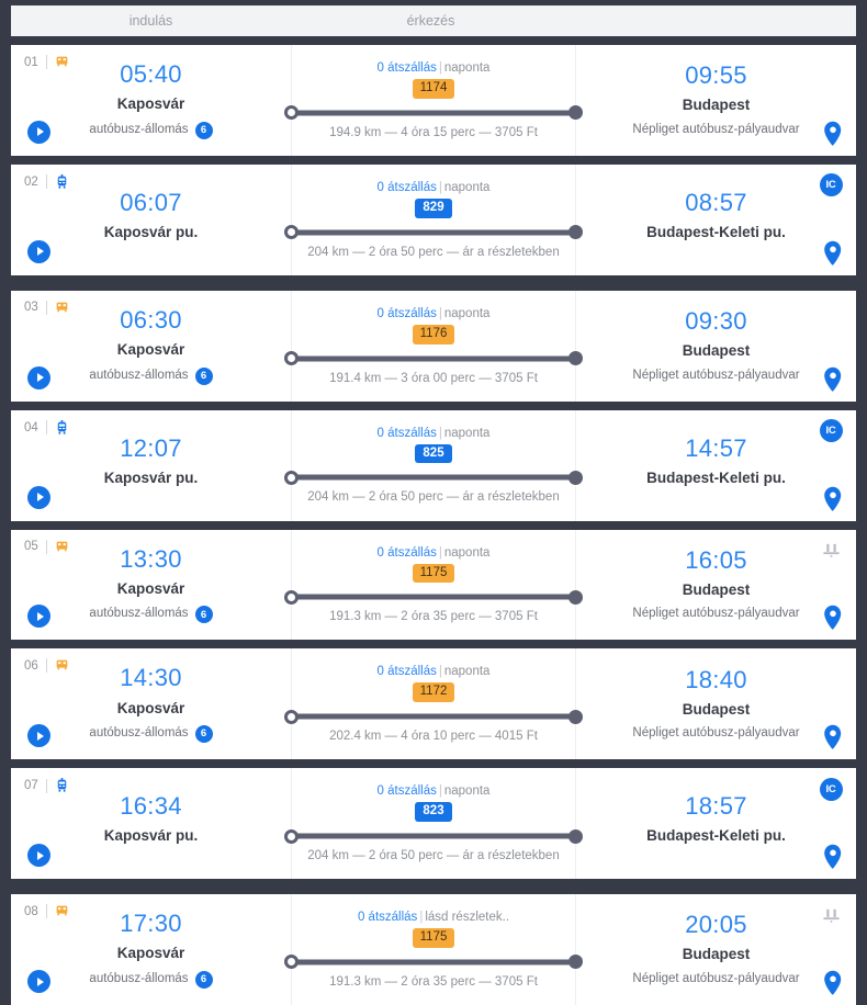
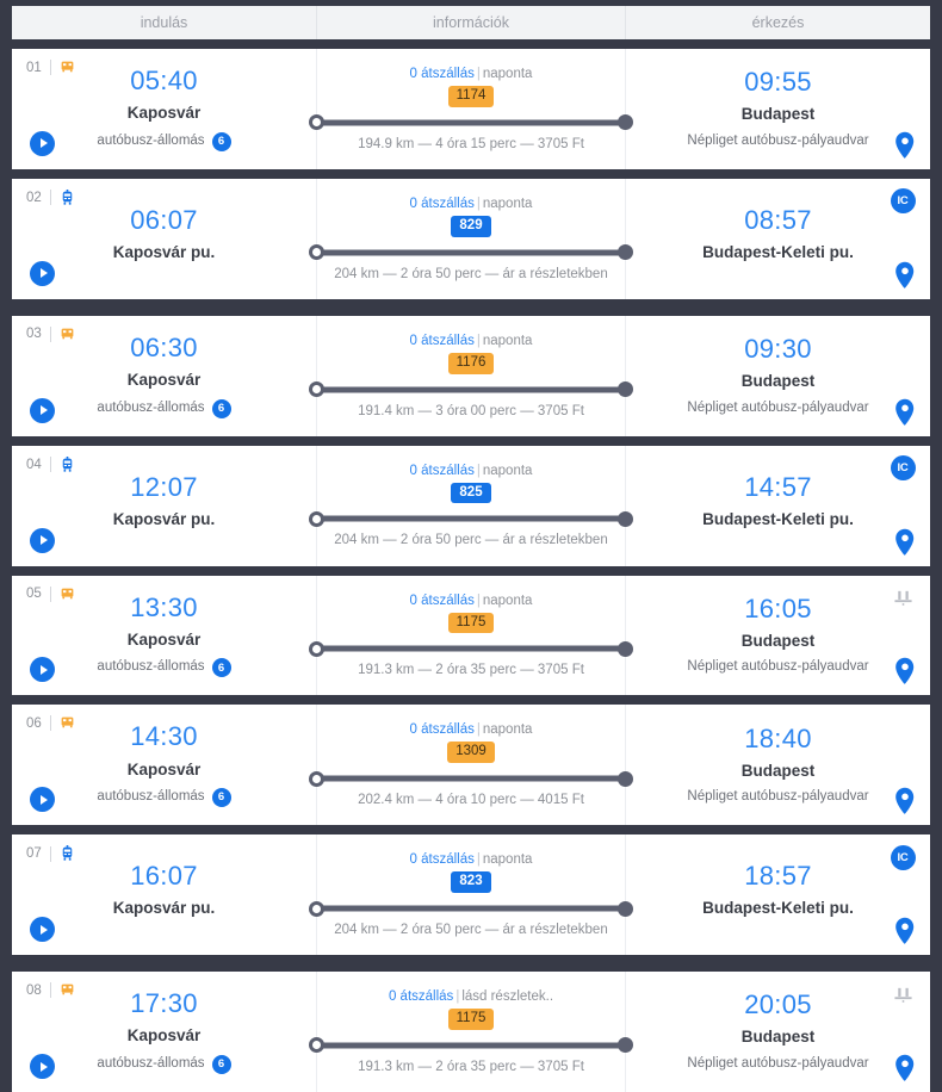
  indulás
+ információk
  érkezés
  01
  05:40
  Kaposvár
  autóbusz-állomás
  6
  0 átszállás | naponta
  1174
  194.9 km — 4 óra 15 perc — 3705 Ft
  09:55
  Budapest
  Népliget autóbusz-pályaudvar
  02
  06:07
  Kaposvár pu.
  0 átszállás | naponta
  829
  204 km — 2 óra 50 perc — ár a részletekben
  IC
  08:57
  Budapest-Keleti pu.
  03
  06:30
  Kaposvár
  autóbusz-állomás
  6
  0 átszállás | naponta
  1176
  191.4 km — 3 óra 00 perc — 3705 Ft
  09:30
  Budapest
  Népliget autóbusz-pályaudvar
  04
  12:07
  Kaposvár pu.
  0 átszállás | naponta
  825
  204 km — 2 óra 50 perc — ár a részletekben
  IC
  14:57
  Budapest-Keleti pu.
  05
  13:30
  Kaposvár
  autóbusz-állomás
  6
  0 átszállás | naponta
  1175
  191.3 km — 2 óra 35 perc — 3705 Ft
  16:05
  Budapest
  Népliget autóbusz-pályaudvar
  06
  14:30
  Kaposvár
  autóbusz-állomás
  6
  0 átszállás | naponta
- 1172
+ 1309
  202.4 km — 4 óra 10 perc — 4015 Ft
  18:40
  Budapest
  Népliget autóbusz-pályaudvar
  07
- 16:34
+ 16:07
  Kaposvár pu.
  0 átszállás | naponta
  823
  204 km — 2 óra 50 perc — ár a részletekben
  IC
  18:57
  Budapest-Keleti pu.
  08
  17:30
  Kaposvár
  autóbusz-állomás
  6
  0 átszállás | lásd részletek..
  1175
  191.3 km — 2 óra 35 perc — 3705 Ft
  20:05
  Budapest
  Népliget autóbusz-pályaudvar
